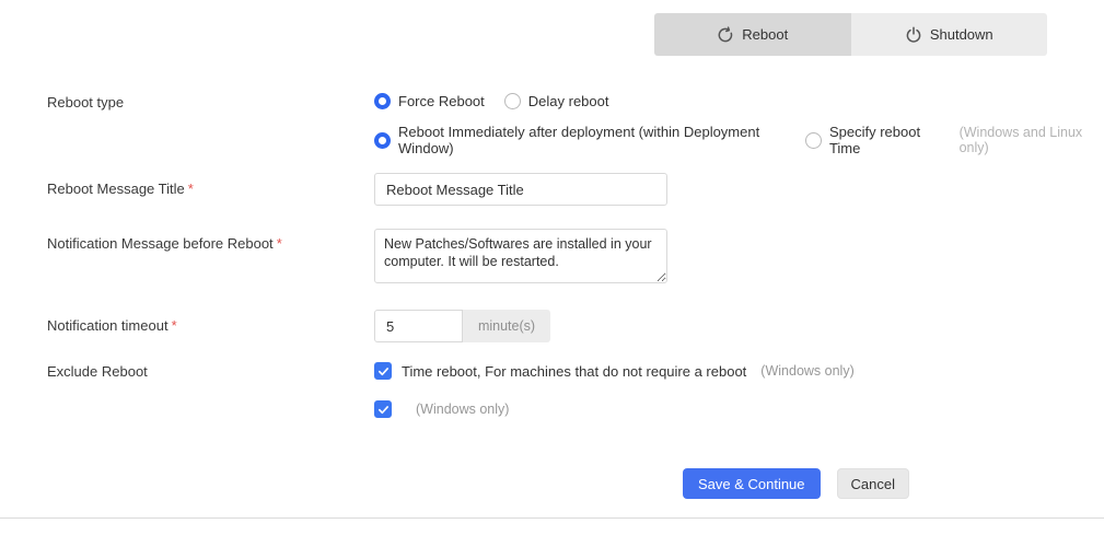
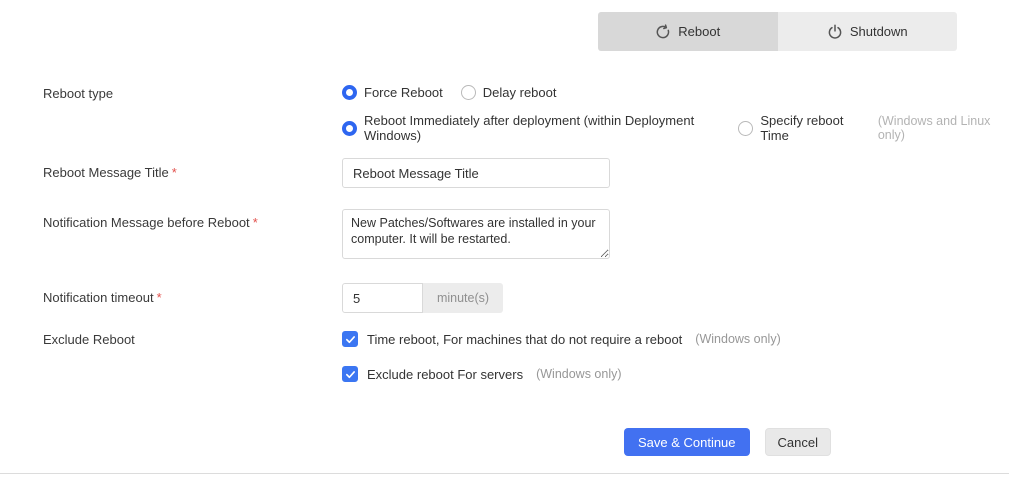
  Reboot
  Shutdown
  Reboot type
  Force Reboot
  Delay reboot
- Reboot Immediately after deployment (within Deployment Window)
+ Reboot Immediately after deployment (within Deployment Windows)
  Specify reboot Time
  (Windows and Linux only)
  Reboot Message Title *
  Reboot Message Title
  Notification Message before Reboot *
  Notification timeout *
  5
  minute(s)
  Exclude Reboot
  Time reboot, For machines that do not require a reboot
  (Windows only)
+ Exclude reboot For servers
  (Windows only)
  Save & Continue
  Cancel
